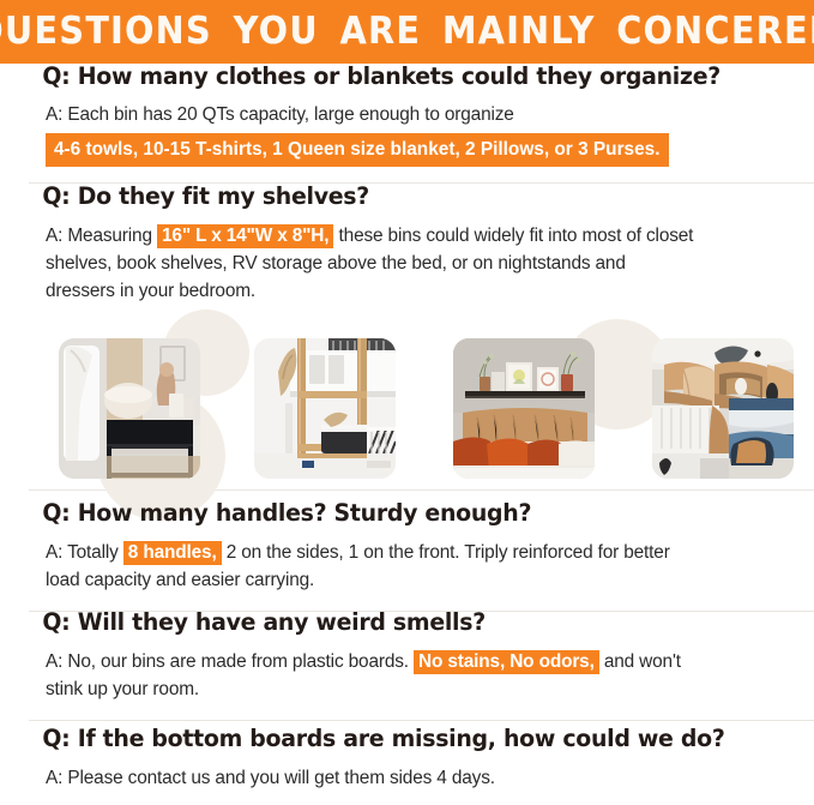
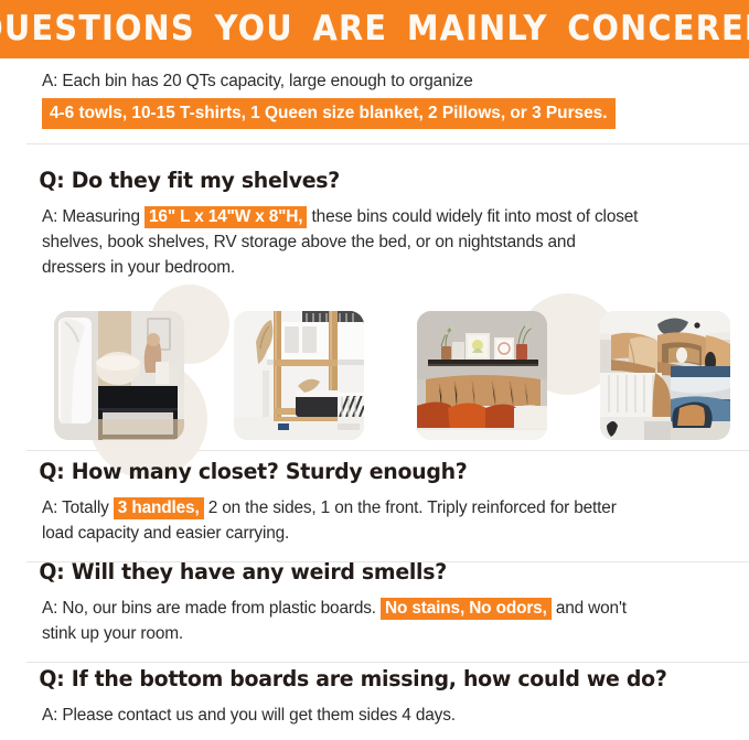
  UESTIONS YOU ARE MAINLY CONCERE
- Q: How many clothes or blankets could they organize?
  A: Each bin has 20 QTs capacity, large enough to organize
  4-6 towls, 10-15 T-shirts, 1 Queen size blanket, 2 Pillows, or 3 Purses.
  Q: Do they fit my shelves?
  A: Measuring 16" L x 14"W x 8"H, these bins could widely fit into most of closet
  shelves, book shelves, RV storage above the bed, or on nightstands and
  dressers in your bedroom.
- Q: How many handles? Sturdy enough?
+ Q: How many closet? Sturdy enough?
- A: Totally 8 handles, 2 on the sides, 1 on the front. Triply reinforced for better
+ A: Totally 3 handles, 2 on the sides, 1 on the front. Triply reinforced for better
  load capacity and easier carrying.
  Q: Will they have any weird smells?
  A: No, our bins are made from plastic boards. No stains, No odors, and won't
  stink up your room.
  Q: If the bottom boards are missing, how could we do?
  A: Please contact us and you will get them sides 4 days.
